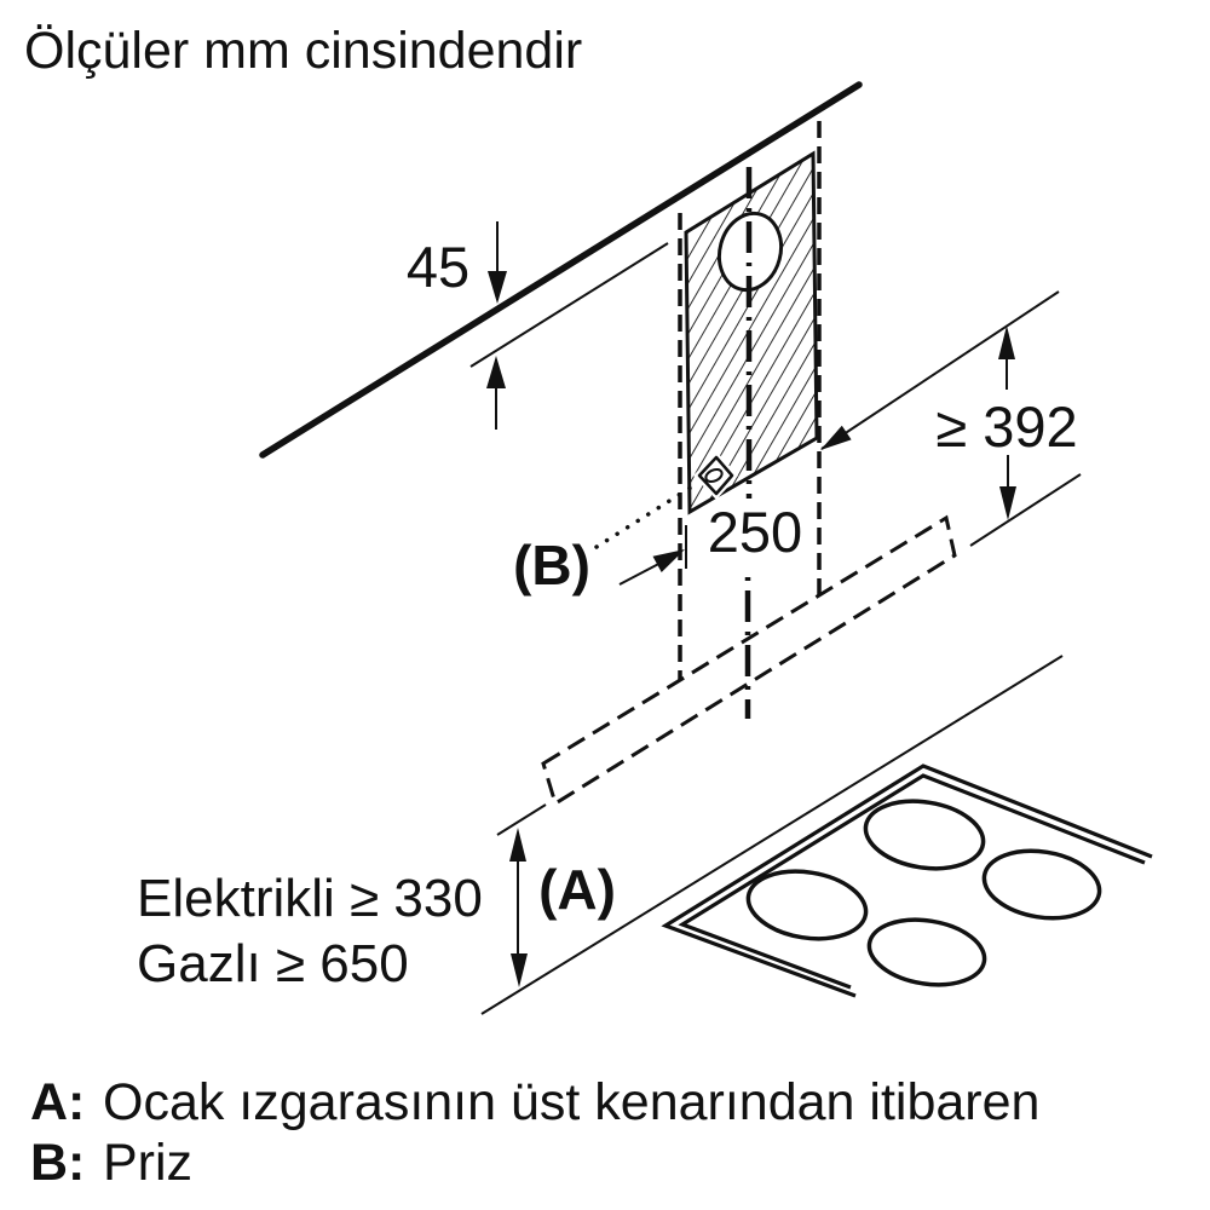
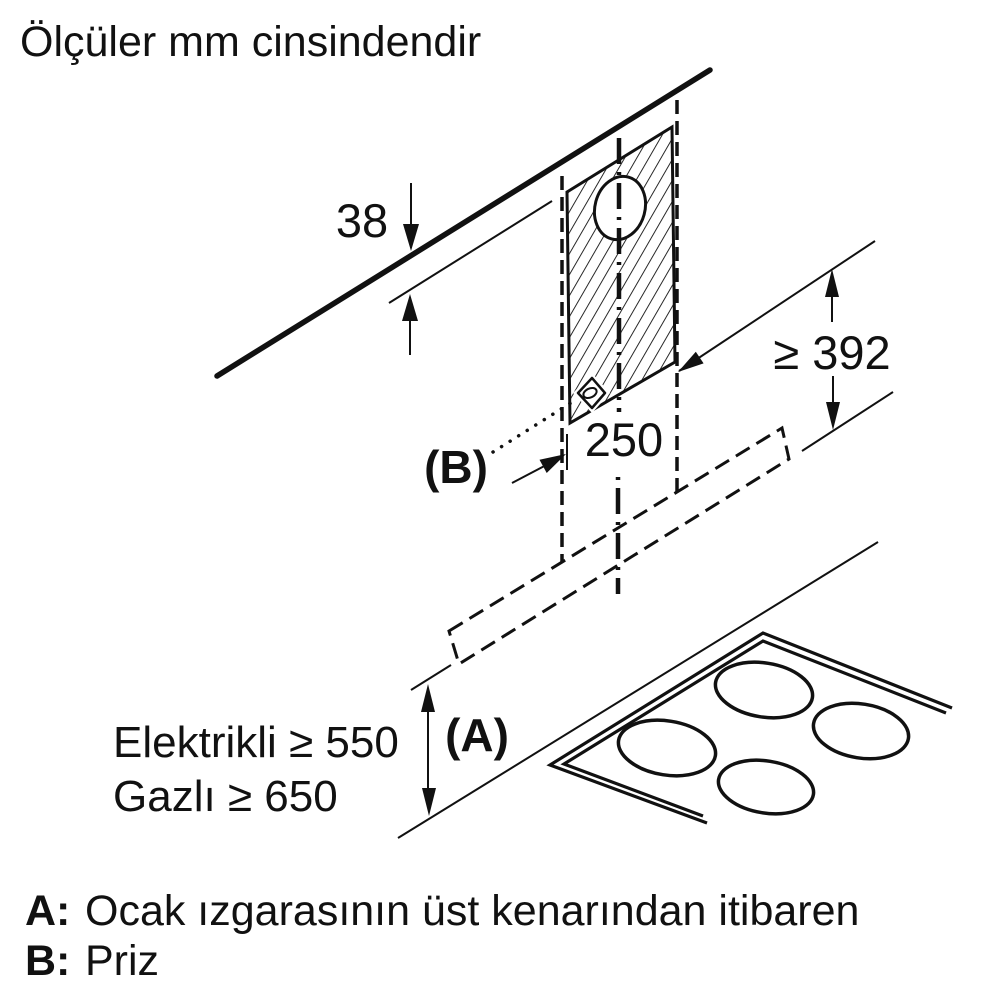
  Ölçüler mm cinsindendir
- 45
+ 38
  (B)
  250
  ≥ 392
  (A)
- Elektrikli ≥ 330
+ Elektrikli ≥ 550
  Gazlı ≥ 650
  A:
  Ocak ızgarasının üst kenarından itibaren
  B:
  Priz
